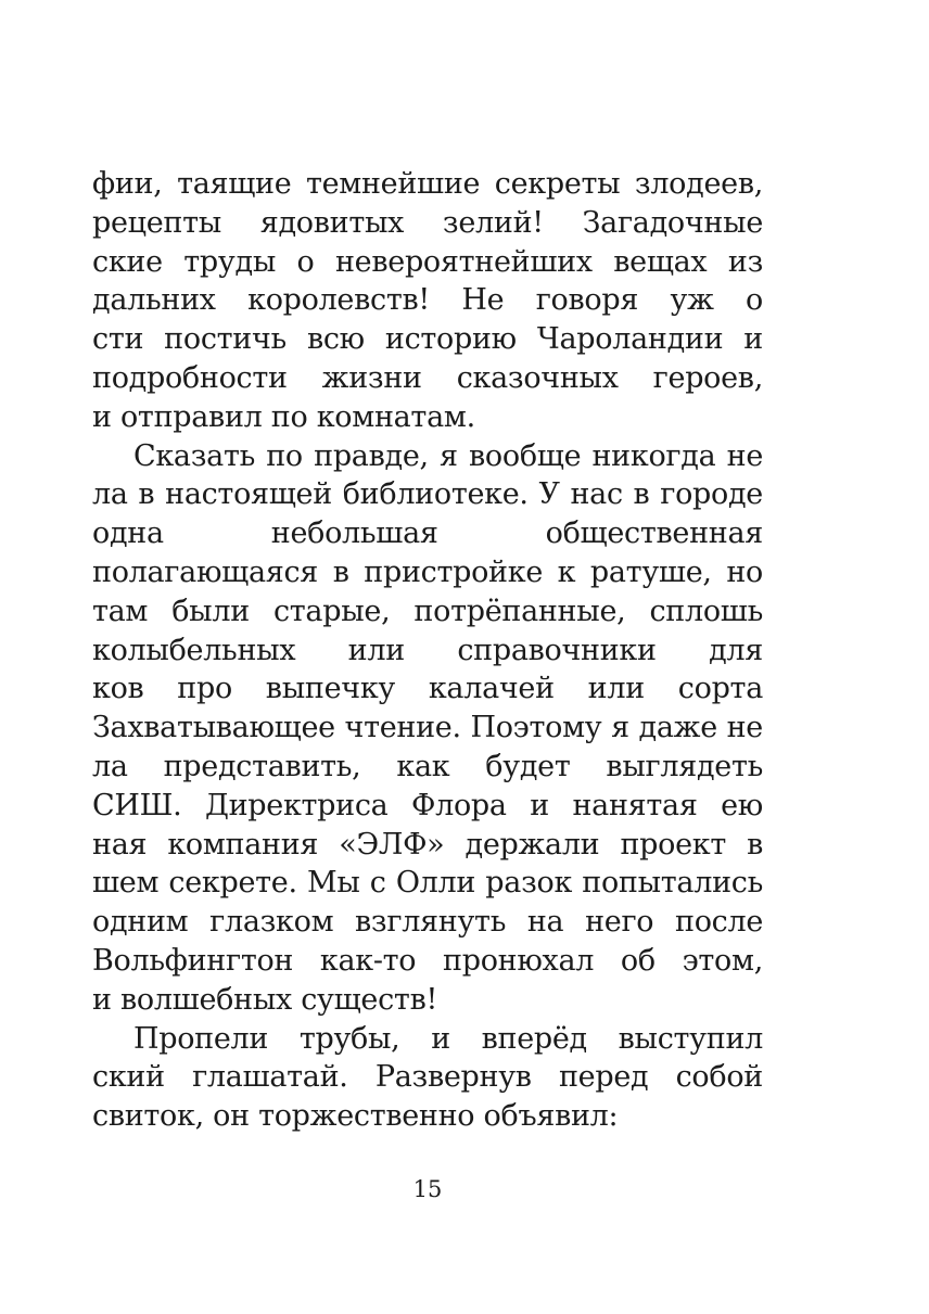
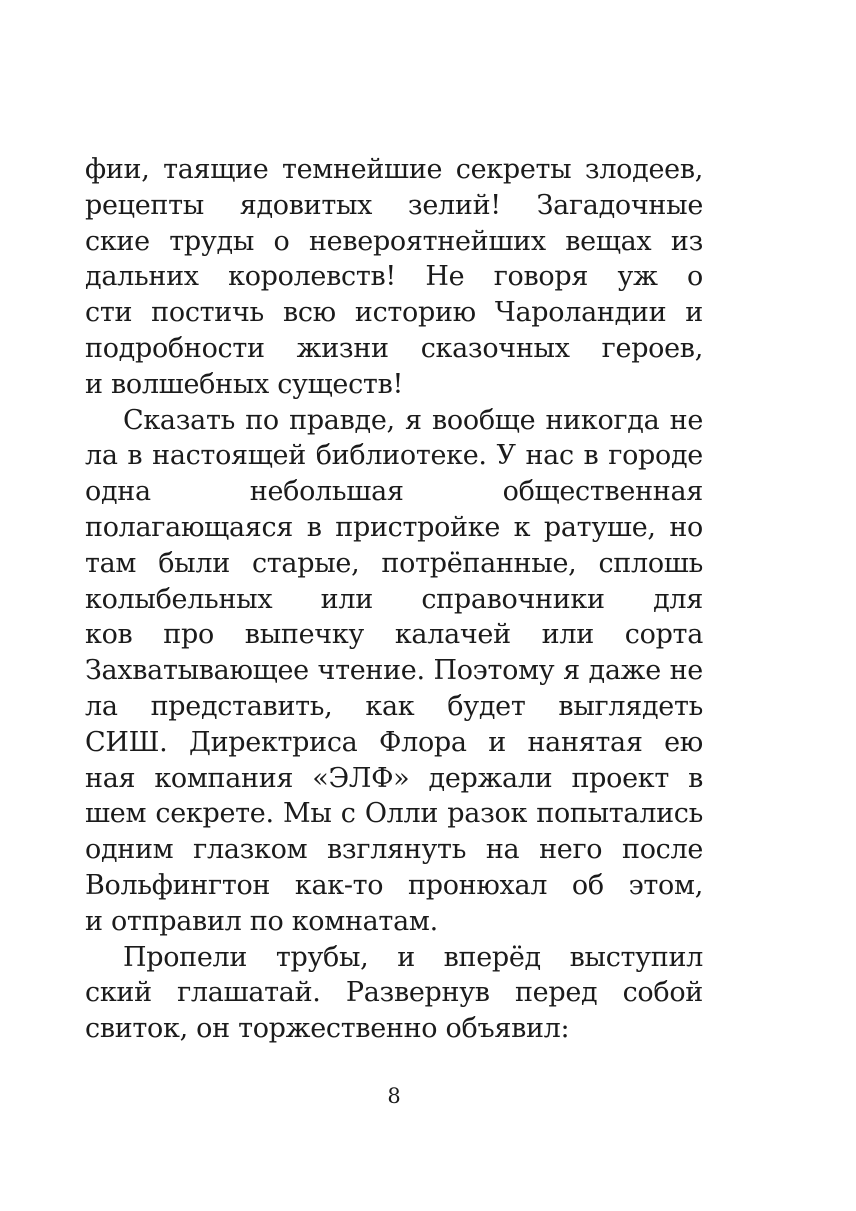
  фии, таящие темнейшие секреты злодеев,
  рецепты ядовитых зелий! Загадочные
  ские труды о невероятнейших вещах из
  дальних королевств! Не говоря уж о
  сти постичь всю историю Чароландии и
  подробности жизни сказочных героев,
- и отправил по комнатам.
+ и волшебных существ!
  Сказать по правде, я вообще никогда не
  ла в настоящей библиотеке. У нас в городе
  полагающаяся в пристройке к ратуше, но
  там были старые, потрёпанные, сплошь
  колыбельных или справочники для
  ков про выпечку калачей или сорта
  Захватывающее чтение. Поэтому я даже не
  ла представить, как будет выглядеть
  СИШ. Директриса Флора и нанятая ею
  ная компания «ЭЛФ» держали проект в
  шем секрете. Мы с Олли разок попытались
  одним глазком взглянуть на него после
  Вольфингтон как-то пронюхал об этом,
- и волшебных существ!
+ и отправил по комнатам.
  Пропели трубы, и вперёд выступил
  ский глашатай. Развернув перед собой
  свиток, он торжественно объявил:
- 15
+ 8
